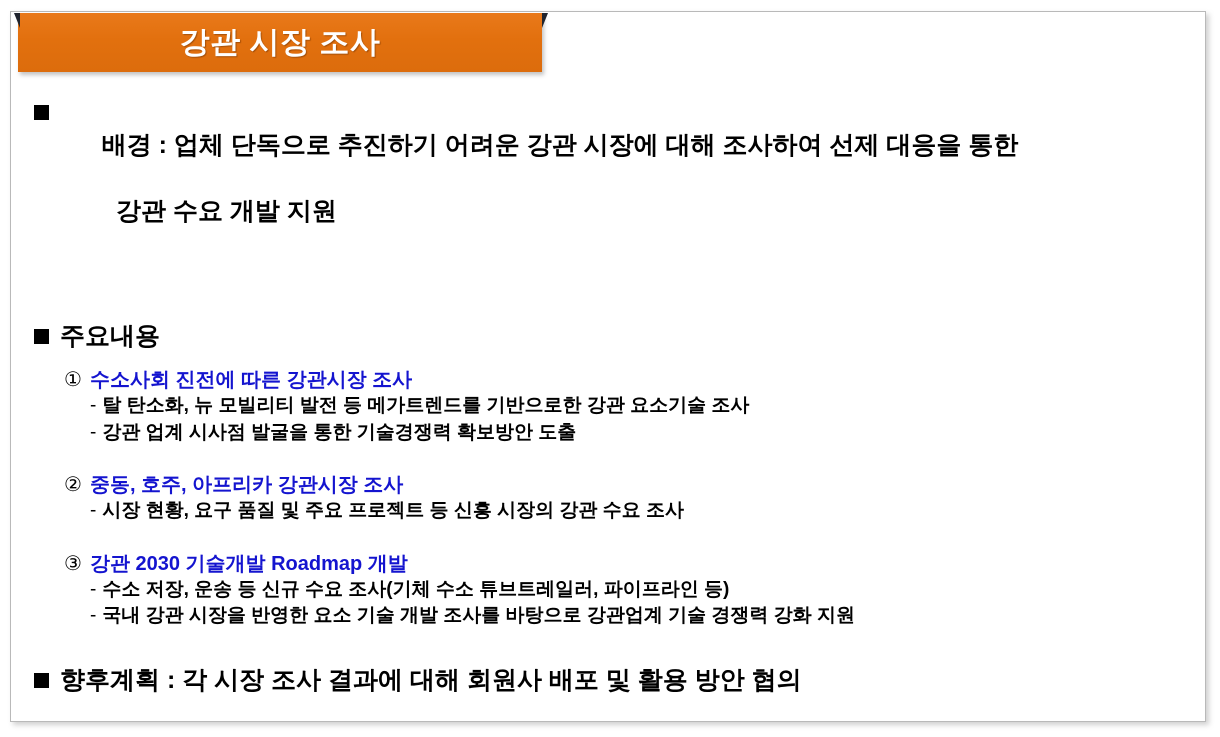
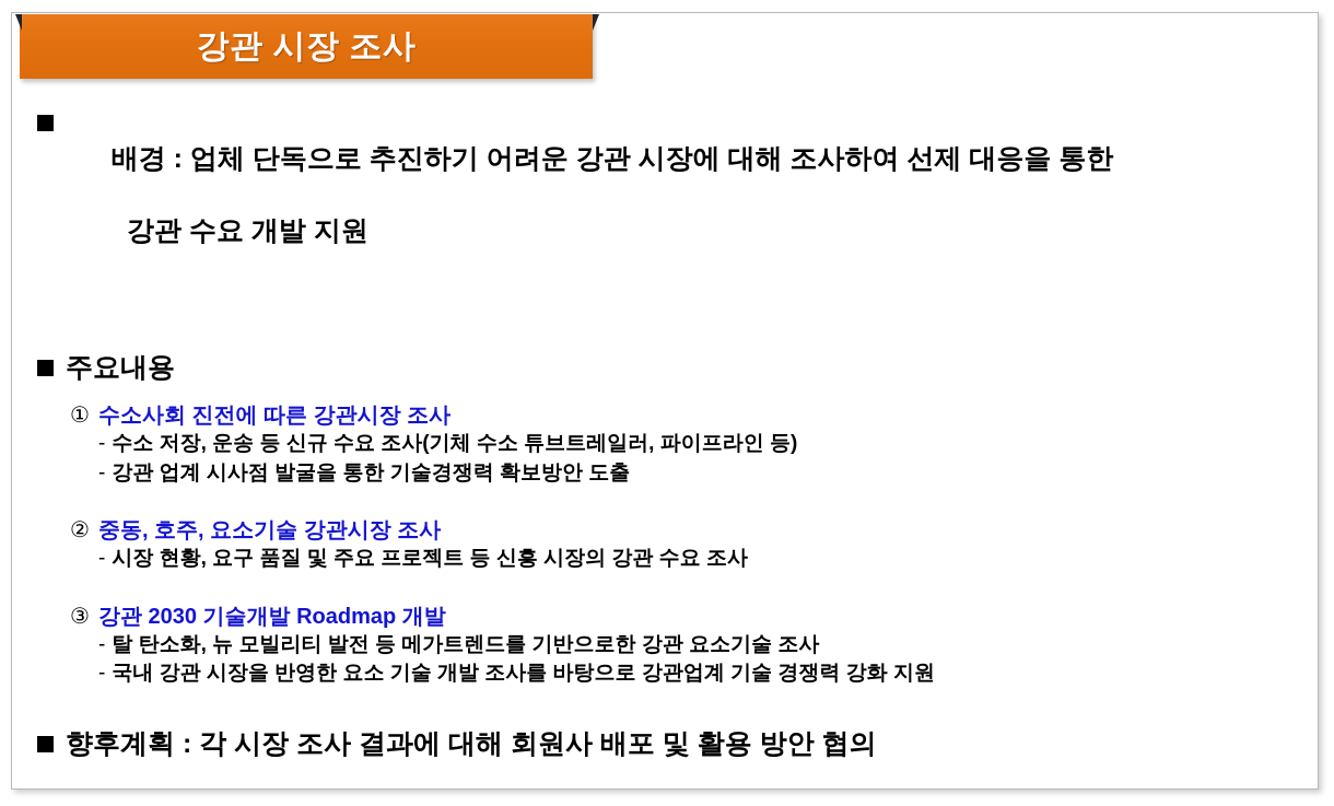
  강관 시장 조사
  배경 : 업체 단독으로 추진하기 어려운 강관 시장에 대해 조사하여 선제 대응을 통한
  강관 수요 개발 지원
  주요내용
  ①
  수소사회 진전에 따른 강관시장 조사
- - 탈 탄소화, 뉴 모빌리티 발전 등 메가트렌드를 기반으로한 강관 요소기술 조사
+ - 수소 저장, 운송 등 신규 수요 조사(기체 수소 튜브트레일러, 파이프라인 등)
  - 강관 업계 시사점 발굴을 통한 기술경쟁력 확보방안 도출
  ②
- 중동, 호주, 아프리카 강관시장 조사
+ 중동, 호주, 요소기술 강관시장 조사
  - 시장 현황, 요구 품질 및 주요 프로젝트 등 신흥 시장의 강관 수요 조사
  ③
  강관 2030 기술개발 Roadmap 개발
- - 수소 저장, 운송 등 신규 수요 조사(기체 수소 튜브트레일러, 파이프라인 등)
+ - 탈 탄소화, 뉴 모빌리티 발전 등 메가트렌드를 기반으로한 강관 요소기술 조사
  - 국내 강관 시장을 반영한 요소 기술 개발 조사를 바탕으로 강관업계 기술 경쟁력 강화 지원
  향후계획 : 각 시장 조사 결과에 대해 회원사 배포 및 활용 방안 협의
